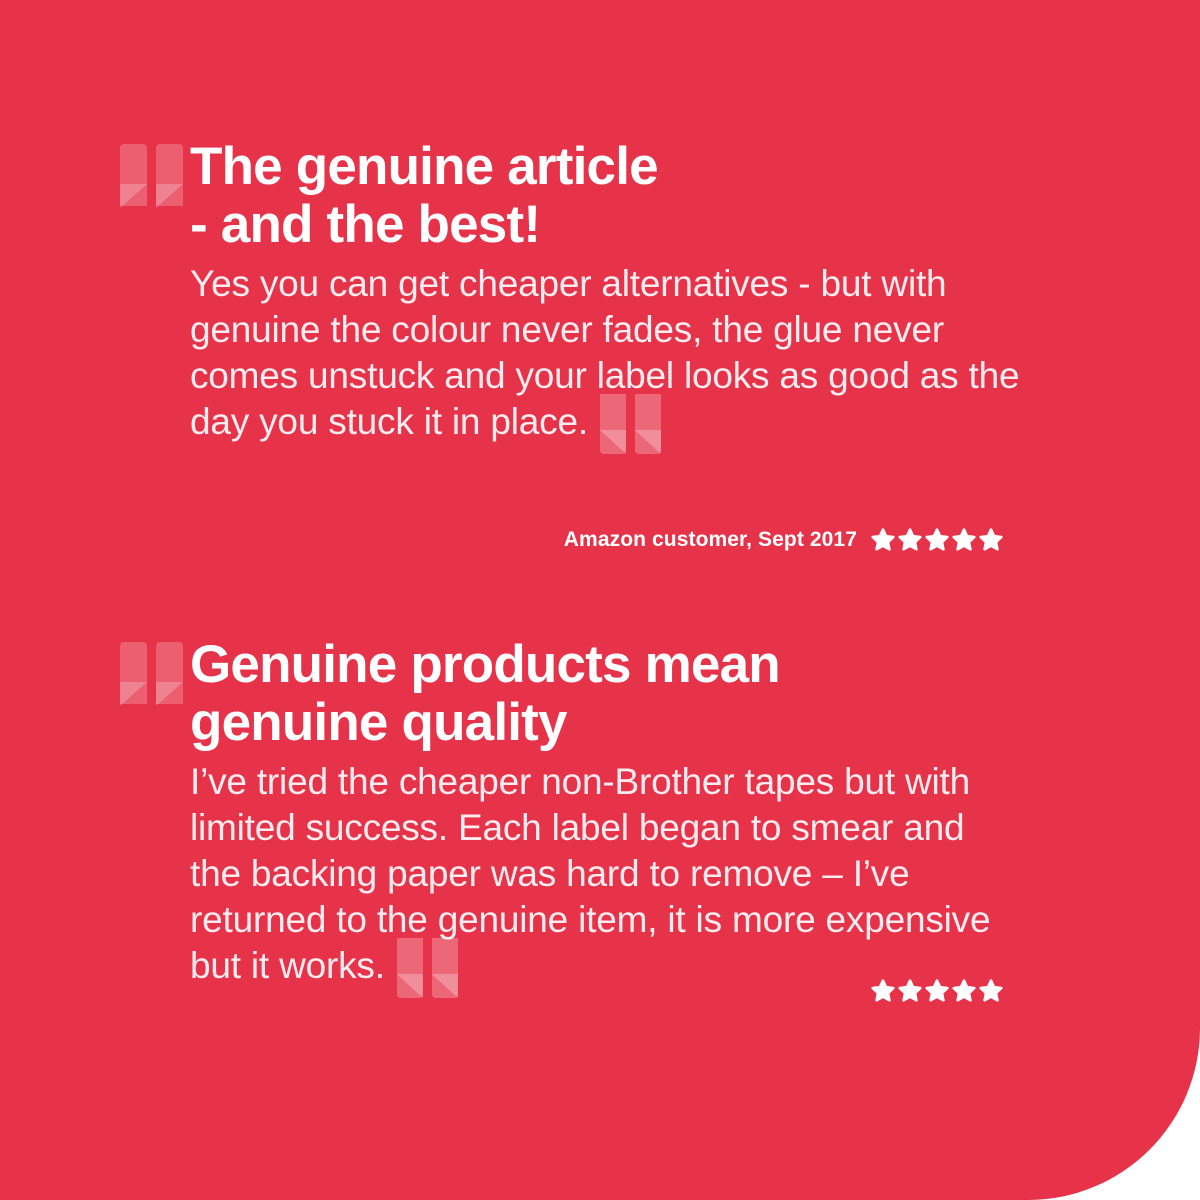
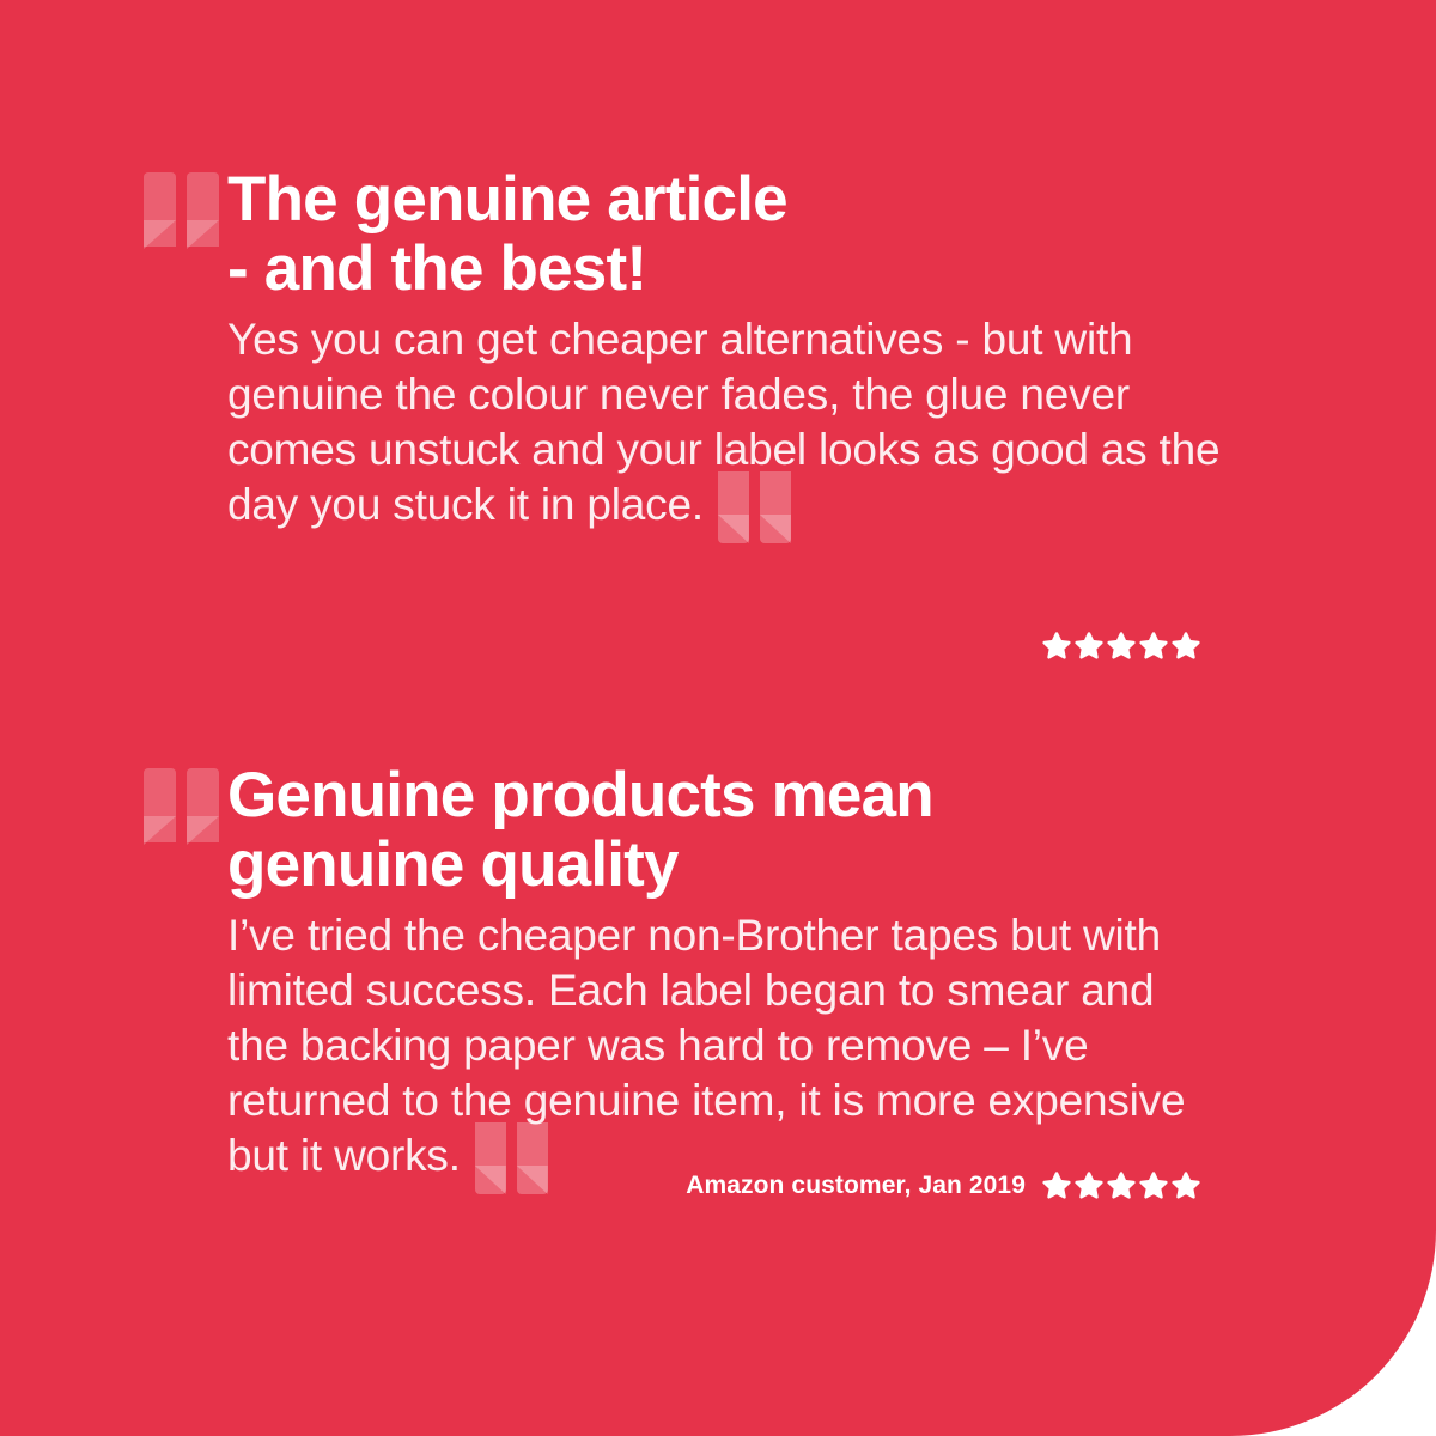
  The genuine article
  - and the best!
  Yes you can get cheaper alternatives - but with genuine the colour never fades, the glue never comes unstuck and your label looks as good as the day you stuck it in place.
- Amazon customer, Sept 2017
  Genuine products mean
  genuine quality
  I’ve tried the cheaper non-Brother tapes but with limited success. Each label began to smear and the backing paper was hard to remove – I’ve returned to the genuine item, it is more expensive but it works.
+ Amazon customer, Jan 2019
